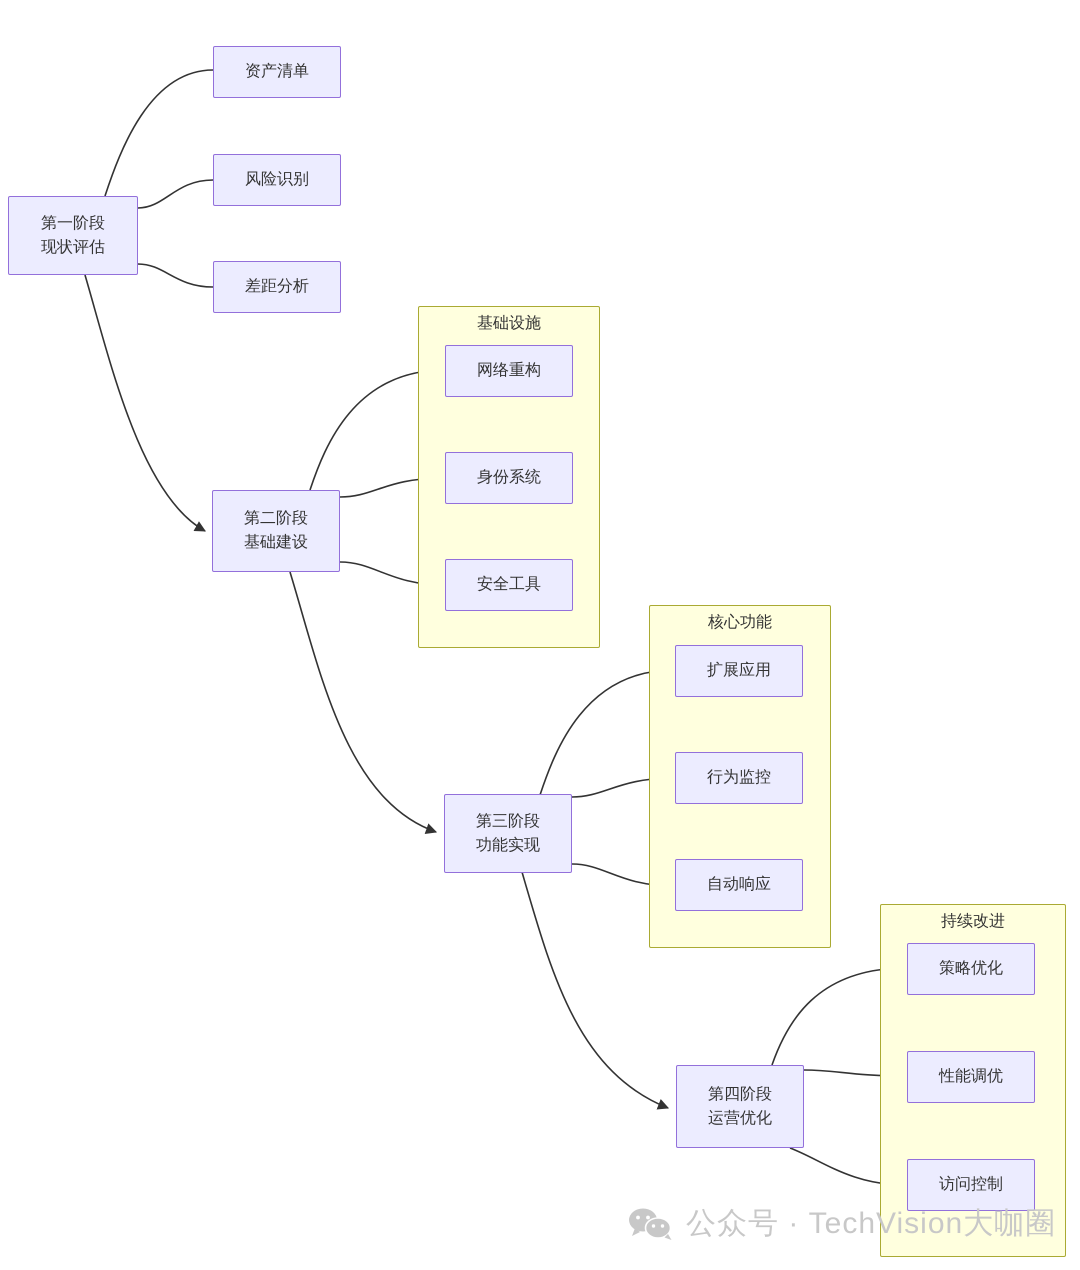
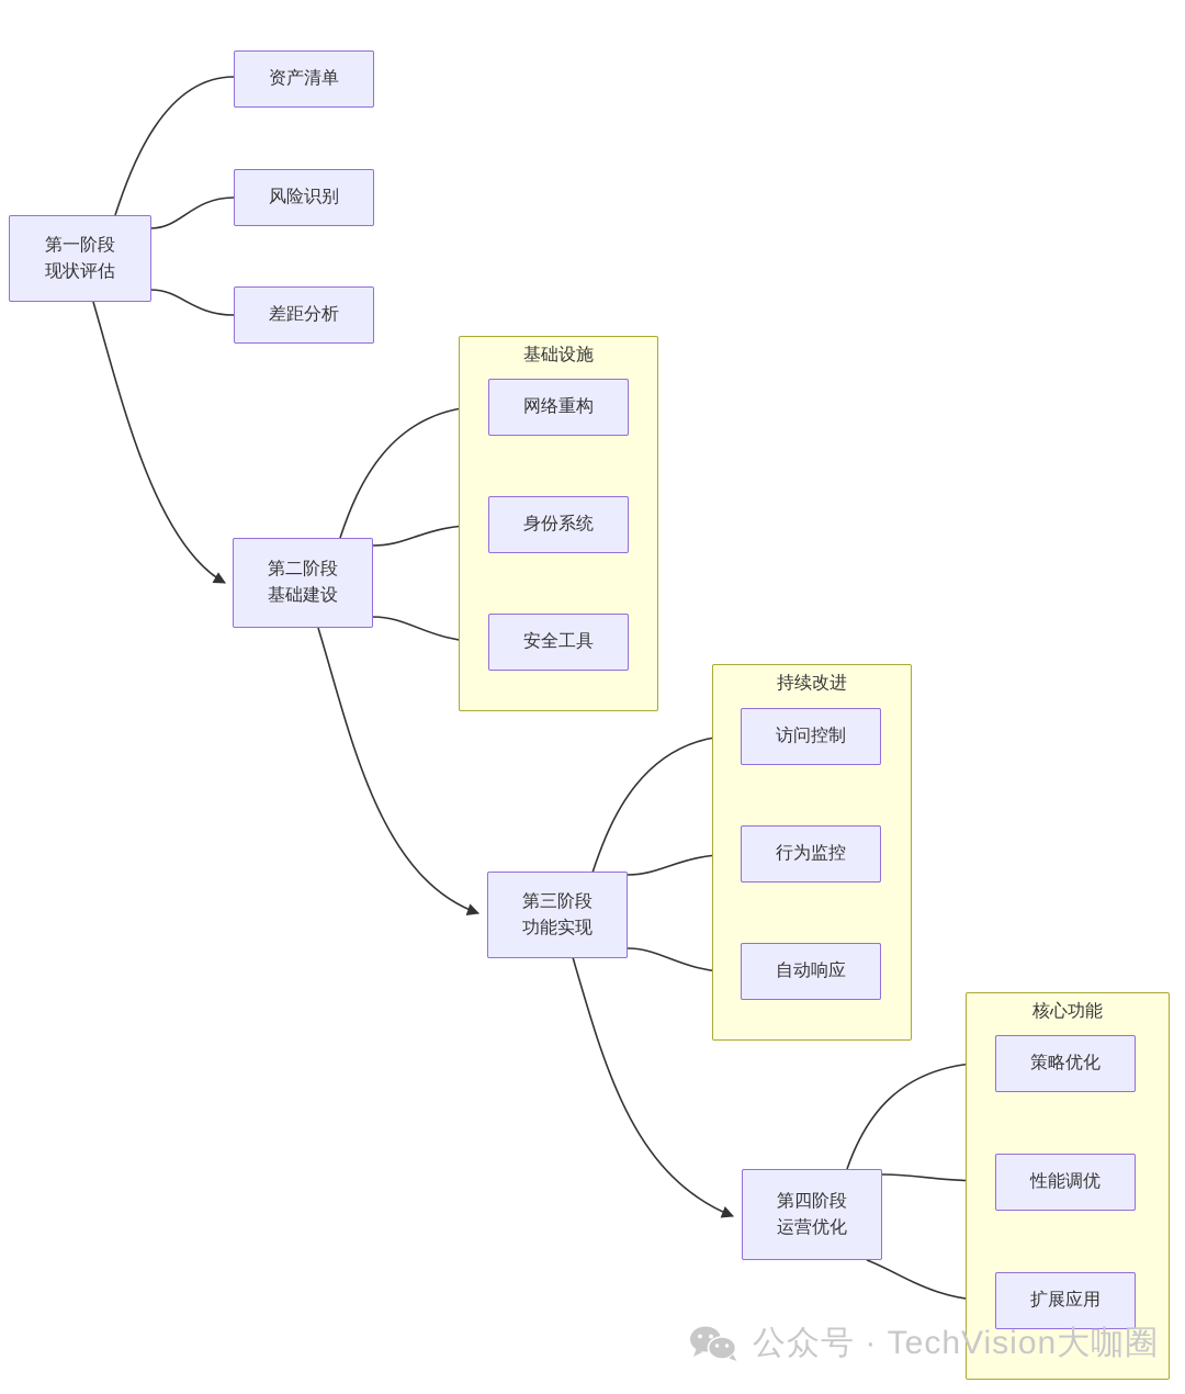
  资产清单
  风险识别
  差距分析
  基础设施
  网络重构
  身份系统
  安全工具
- 核心功能
+ 持续改进
- 扩展应用
+ 访问控制
  行为监控
  自动响应
- 持续改进
+ 核心功能
  策略优化
  性能调优
- 访问控制
+ 扩展应用
  第一阶段
  现状评估
  第二阶段
  基础建设
  第三阶段
  功能实现
  第四阶段
  运营优化
  公众号 · TechVision大咖圈
